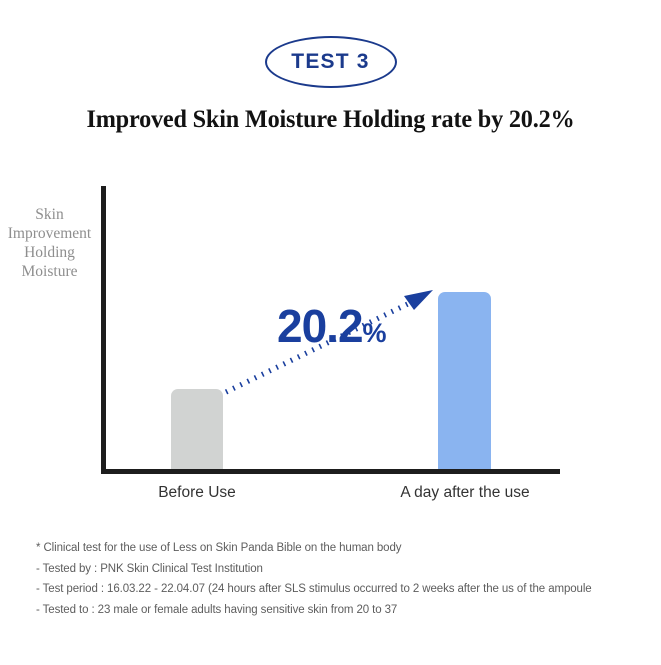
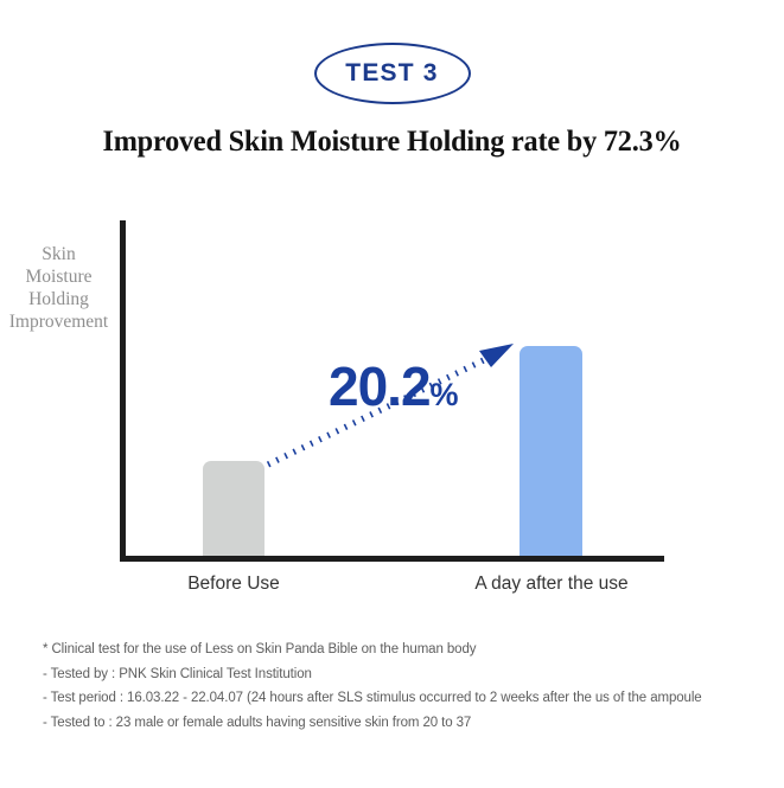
  TEST 3
- Improved Skin Moisture Holding rate by 20.2%
+ Improved Skin Moisture Holding rate by 72.3%
  Skin
- Improvement
+ Moisture
  Holding
- Moisture
+ Improvement
  Before Use
  A day after the use
  20.2%
  * Clinical test for the use of Less on Skin Panda Bible on the human body
  - Tested by : PNK Skin Clinical Test Institution
  - Test period : 16.03.22 - 22.04.07 (24 hours after SLS stimulus occurred to 2 weeks after the us of the ampoule
  - Tested to : 23 male or female adults having sensitive skin from 20 to 37
